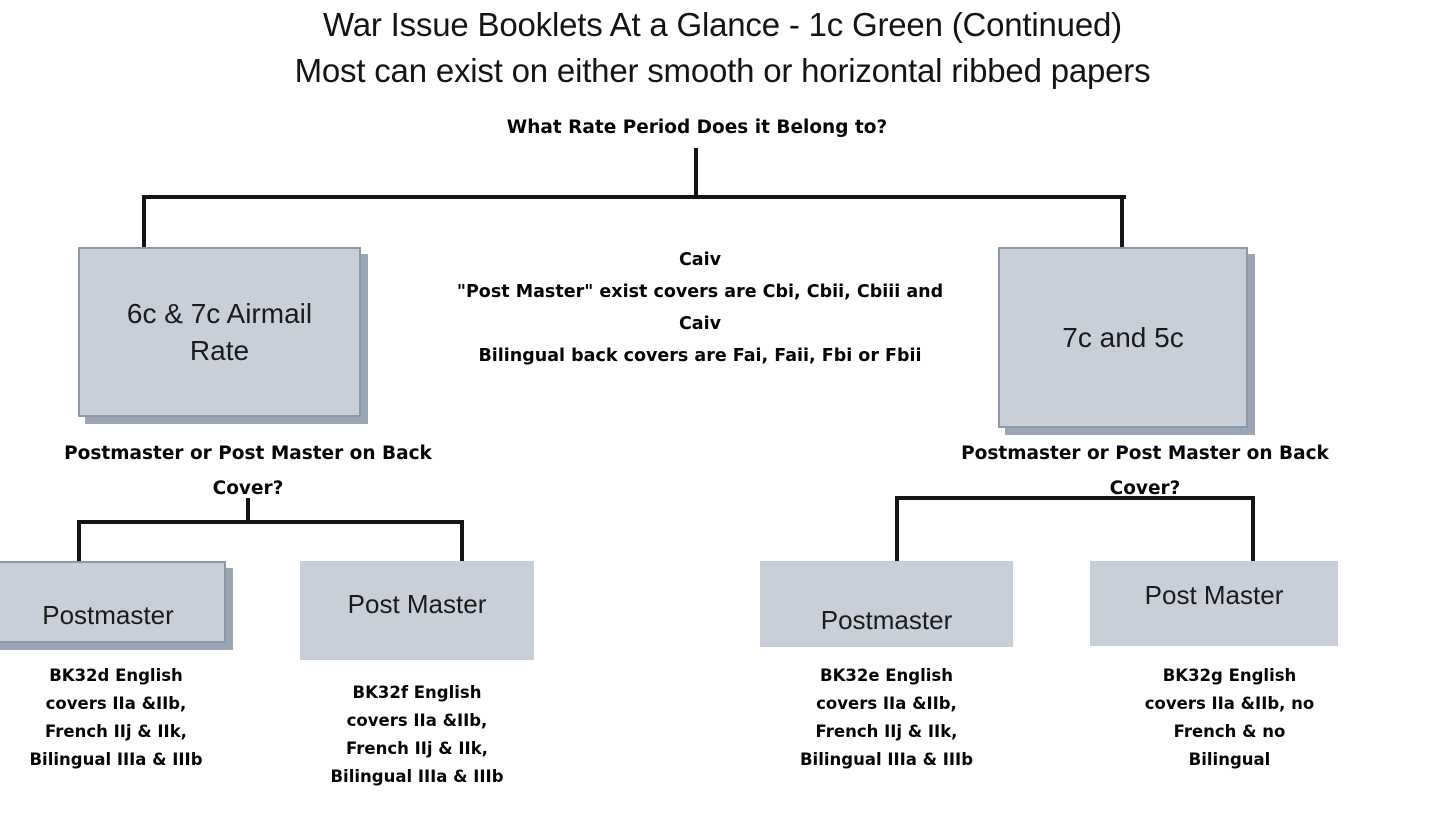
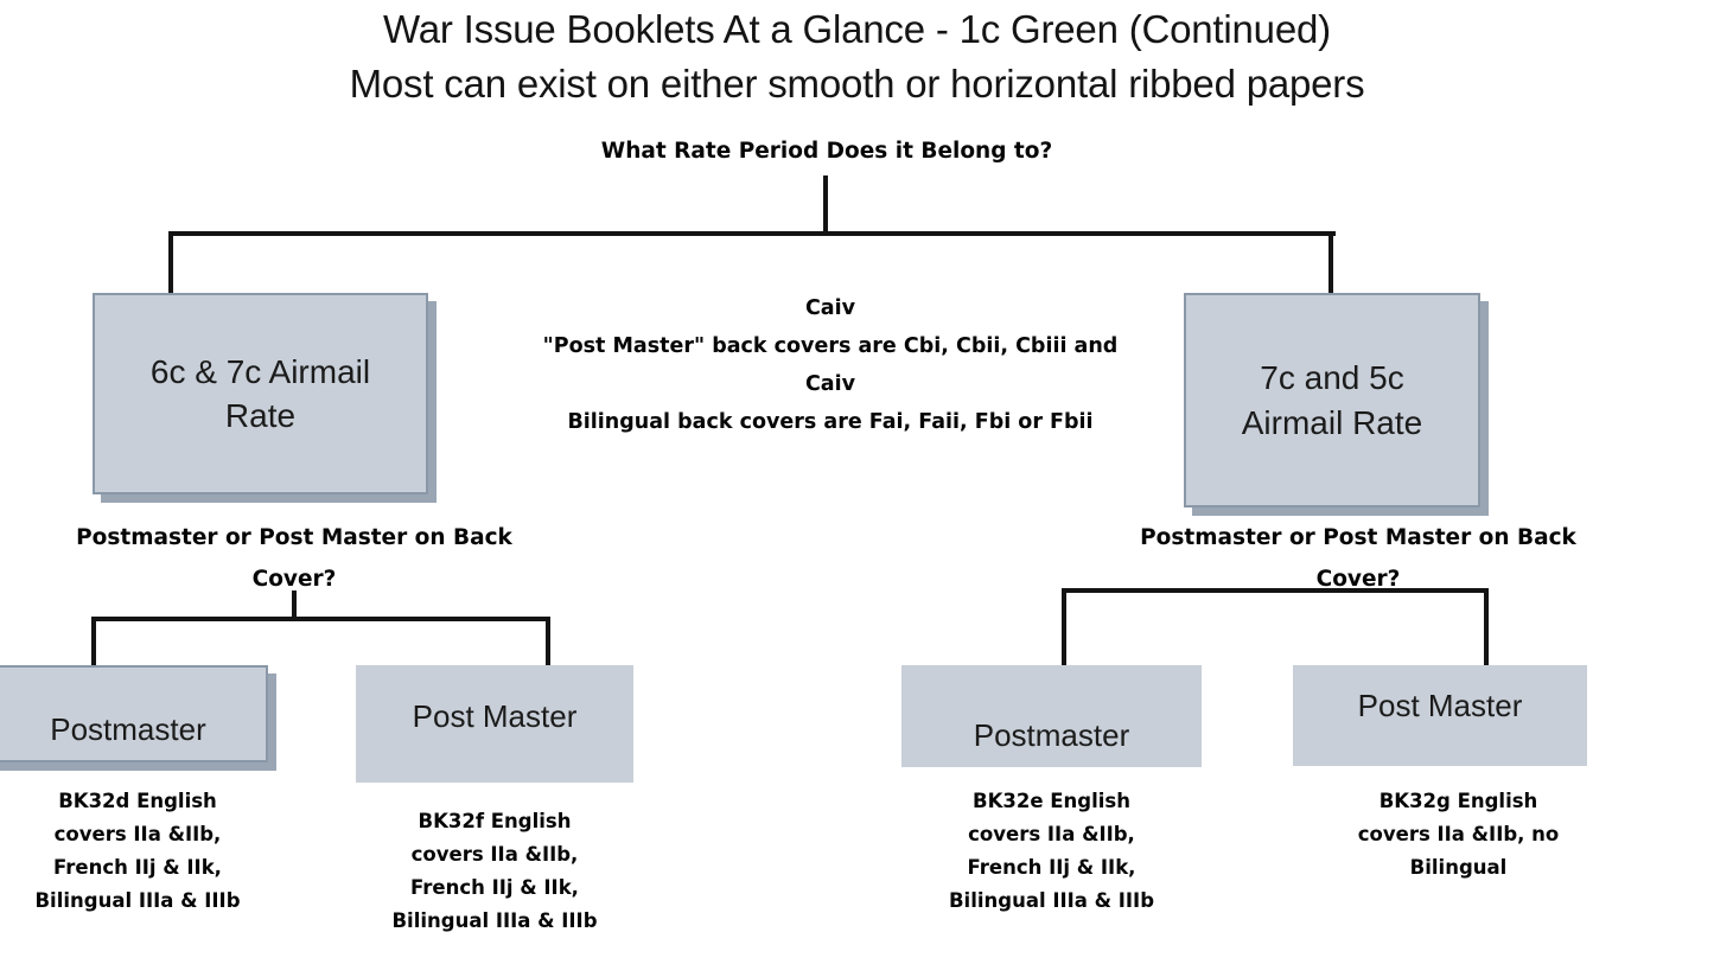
  War Issue Booklets At a Glance - 1c Green (Continued)
  Most can exist on either smooth or horizontal ribbed papers
  What Rate Period Does it Belong to?
  6c & 7c Airmail
  Rate
  7c and 5c
+ Airmail Rate
  Caiv
- "Post Master" exist covers are Cbi, Cbii, Cbiii and
+ "Post Master" back covers are Cbi, Cbii, Cbiii and
  Caiv
  Bilingual back covers are Fai, Faii, Fbi or Fbii
  Postmaster or Post Master on Back
  Cover?
  Postmaster or Post Master on Back
  Cover?
  Postmaster
  Post Master
  Postmaster
  Post Master
  BK32d English
  covers IIa &IIb,
  French IIj & IIk,
  Bilingual IIIa & IIIb
  BK32f English
  covers IIa &IIb,
  French IIj & IIk,
  Bilingual IIIa & IIIb
  BK32e English
  covers IIa &IIb,
  French IIj & IIk,
  Bilingual IIIa & IIIb
  BK32g English
  covers IIa &IIb, no
- French & no
  Bilingual
